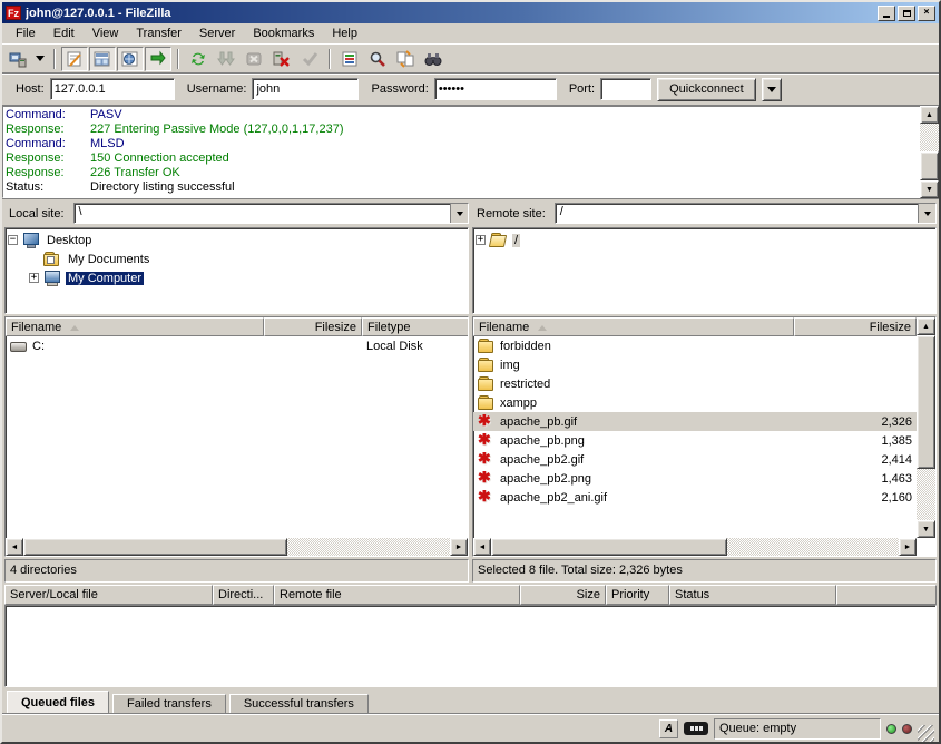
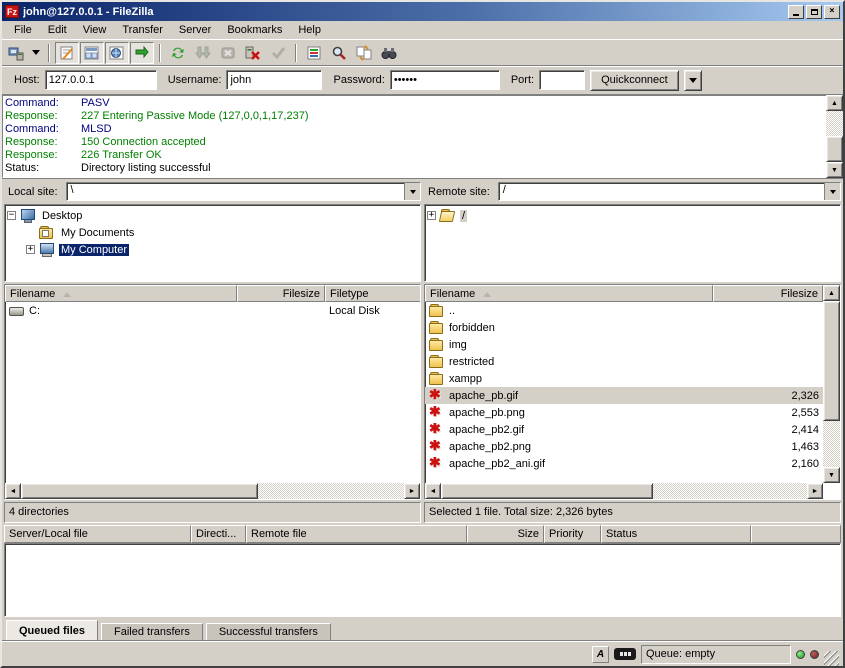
  Fz
  john@127.0.0.1 - FileZilla
  ×
  File
  Edit
  View
  Transfer
  Server
  Bookmarks
  Help
  Host:
  127.0.0.1
  Username:
  john
  Password:
  ••••••
  Port:
  Quickconnect
  Command:
  PASV
  Response:
  227 Entering Passive Mode (127,0,0,1,17,237)
  Command:
  MLSD
  Response:
  150 Connection accepted
  Response:
  226 Transfer OK
  Status:
  Directory listing successful
  Local site:
  \
  −
  Desktop
  My Documents
  +
  My Computer
  Filename
  Filesize
  Filetype
  C:
  Local Disk
  4 directories
  Remote site:
  /
  +
  /
  Filename
  Filesize
+ ..
  forbidden
  img
  restricted
  xampp
  apache_pb.gif
  2,326
  apache_pb.png
- 1,385
+ 2,553
  apache_pb2.gif
  2,414
  apache_pb2.png
  1,463
  apache_pb2_ani.gif
  2,160
- Selected 8 file. Total size: 2,326 bytes
+ Selected 1 file. Total size: 2,326 bytes
  Server/Local file
  Directi...
  Remote file
  Size
  Priority
  Status
  Queued files
  Failed transfers
  Successful transfers
  A
  Queue: empty
